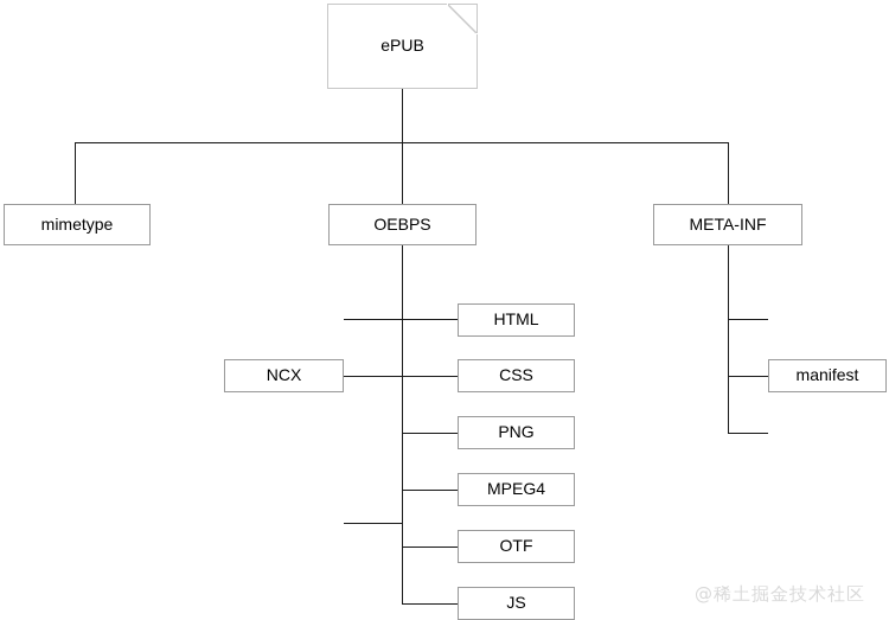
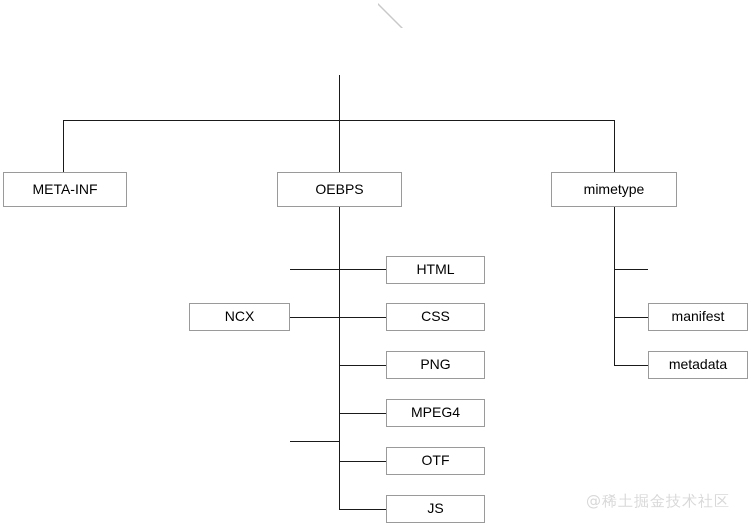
- ePUB
- mimetype
+ META-INF
  OEBPS
- META-INF
+ mimetype
  NCX
  HTML
  CSS
  PNG
  MPEG4
  OTF
  JS
  manifest
+ metadata
  @稀土掘金技术社区
